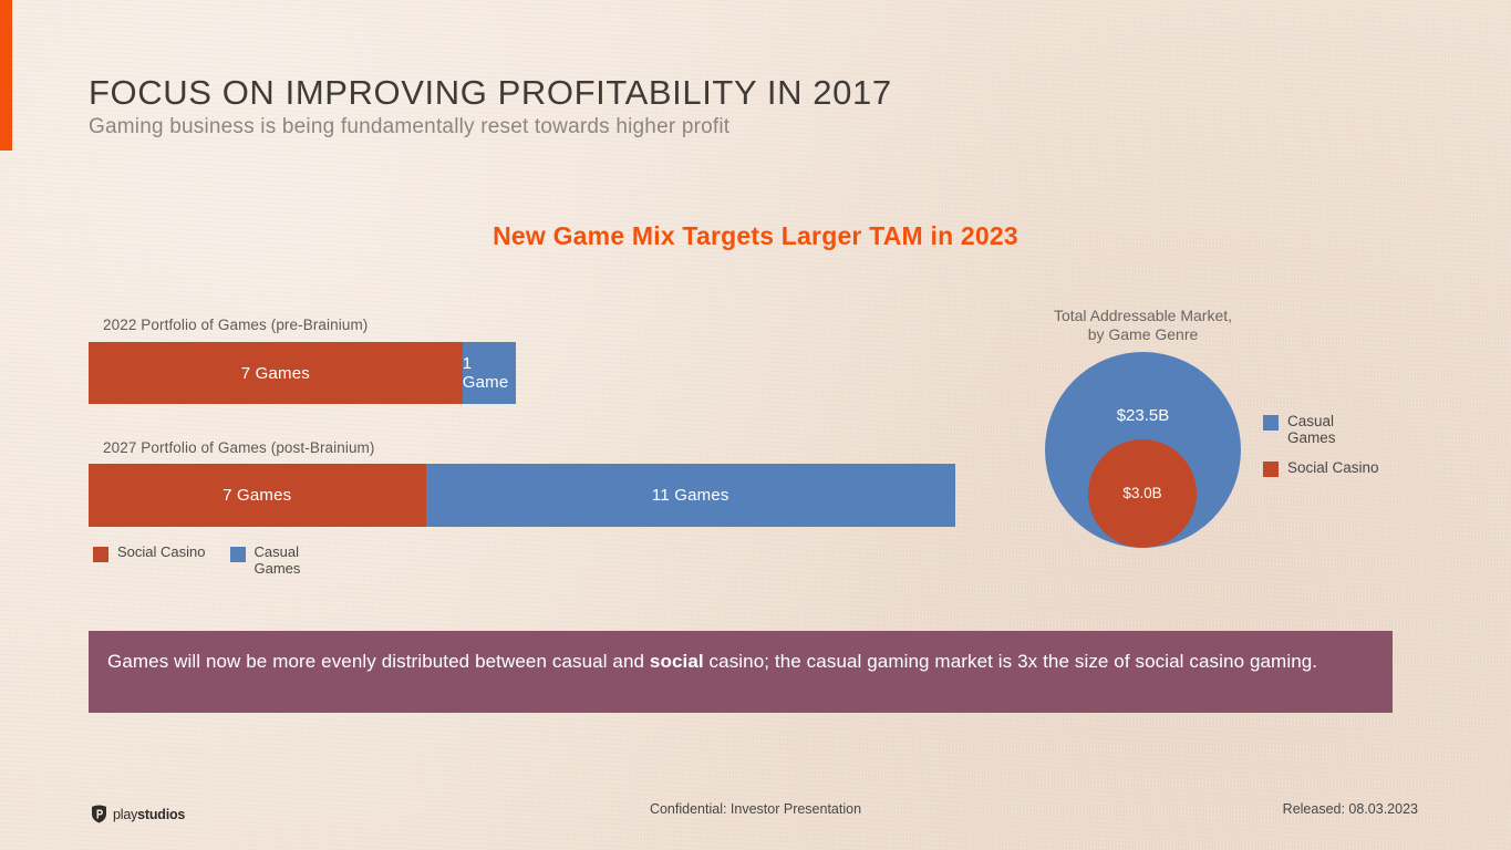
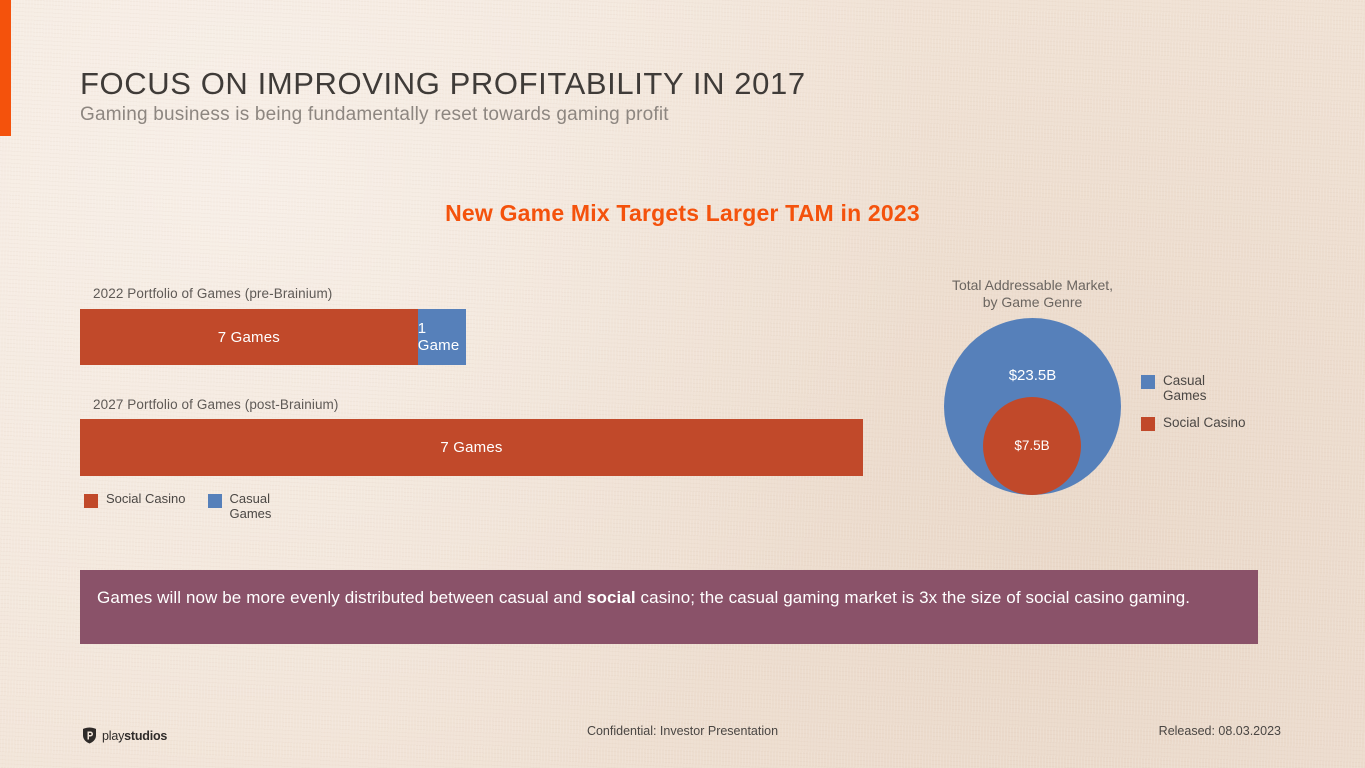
  FOCUS ON IMPROVING PROFITABILITY IN 2017
- Gaming business is being fundamentally reset towards higher profit
+ Gaming business is being fundamentally reset towards gaming profit
  New Game Mix Targets Larger TAM in 2023
  2022 Portfolio of Games (pre-Brainium)
  7 Games
  1 Game
  2027 Portfolio of Games (post-Brainium)
  7 Games
- 11 Games
  Social Casino
  Casual
  Games
  Total Addressable Market,
  by Game Genre
  $23.5B
- $3.0B
+ $7.5B
  Casual
  Games
  Social Casino
  Games will now be more evenly distributed between casual and social casino; the casual gaming market is 3x the size of social casino gaming.
  playstudios
  Confidential: Investor Presentation
  Released: 08.03.2023
